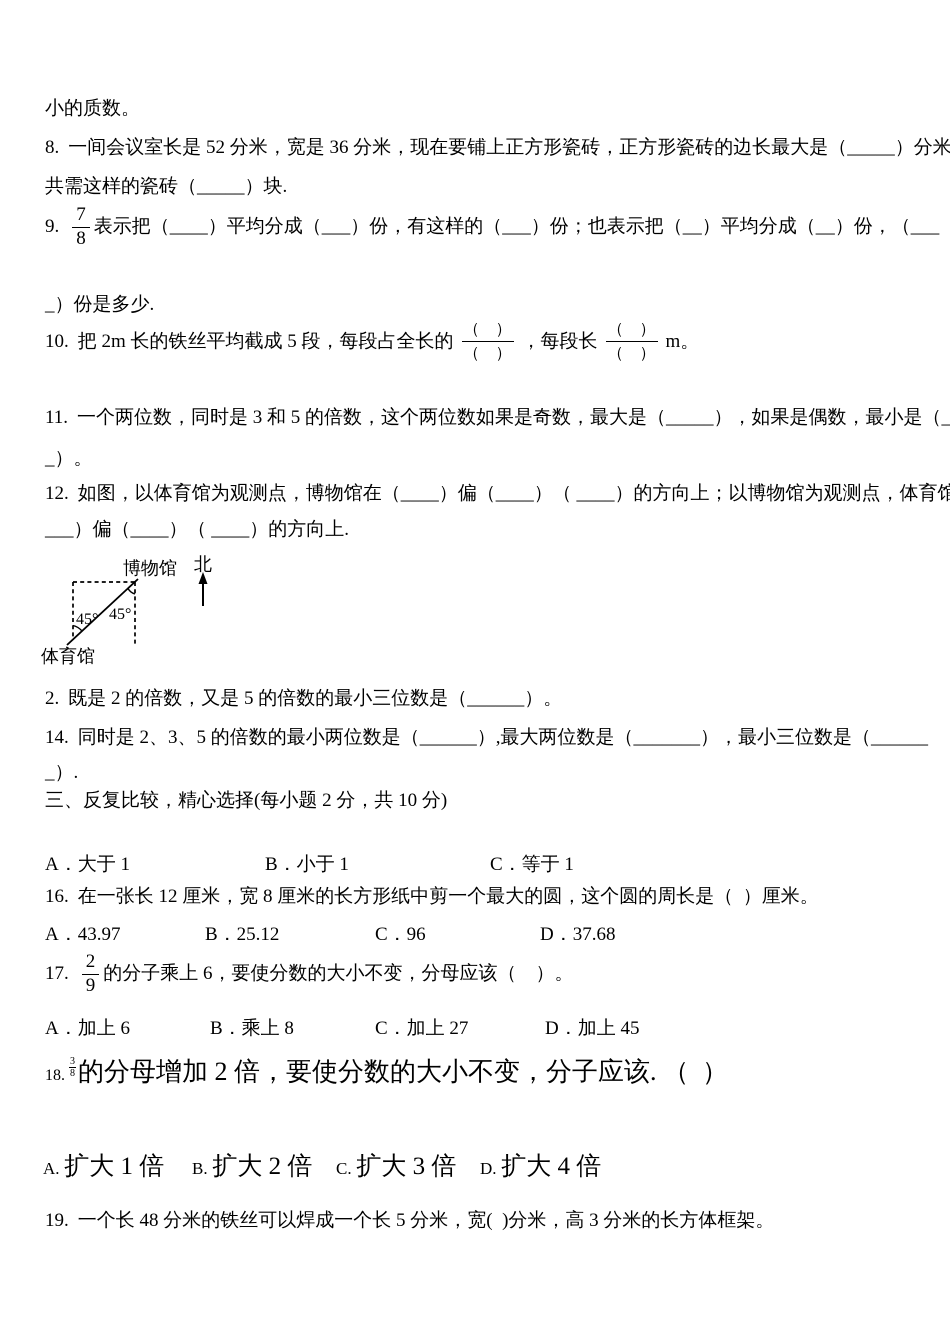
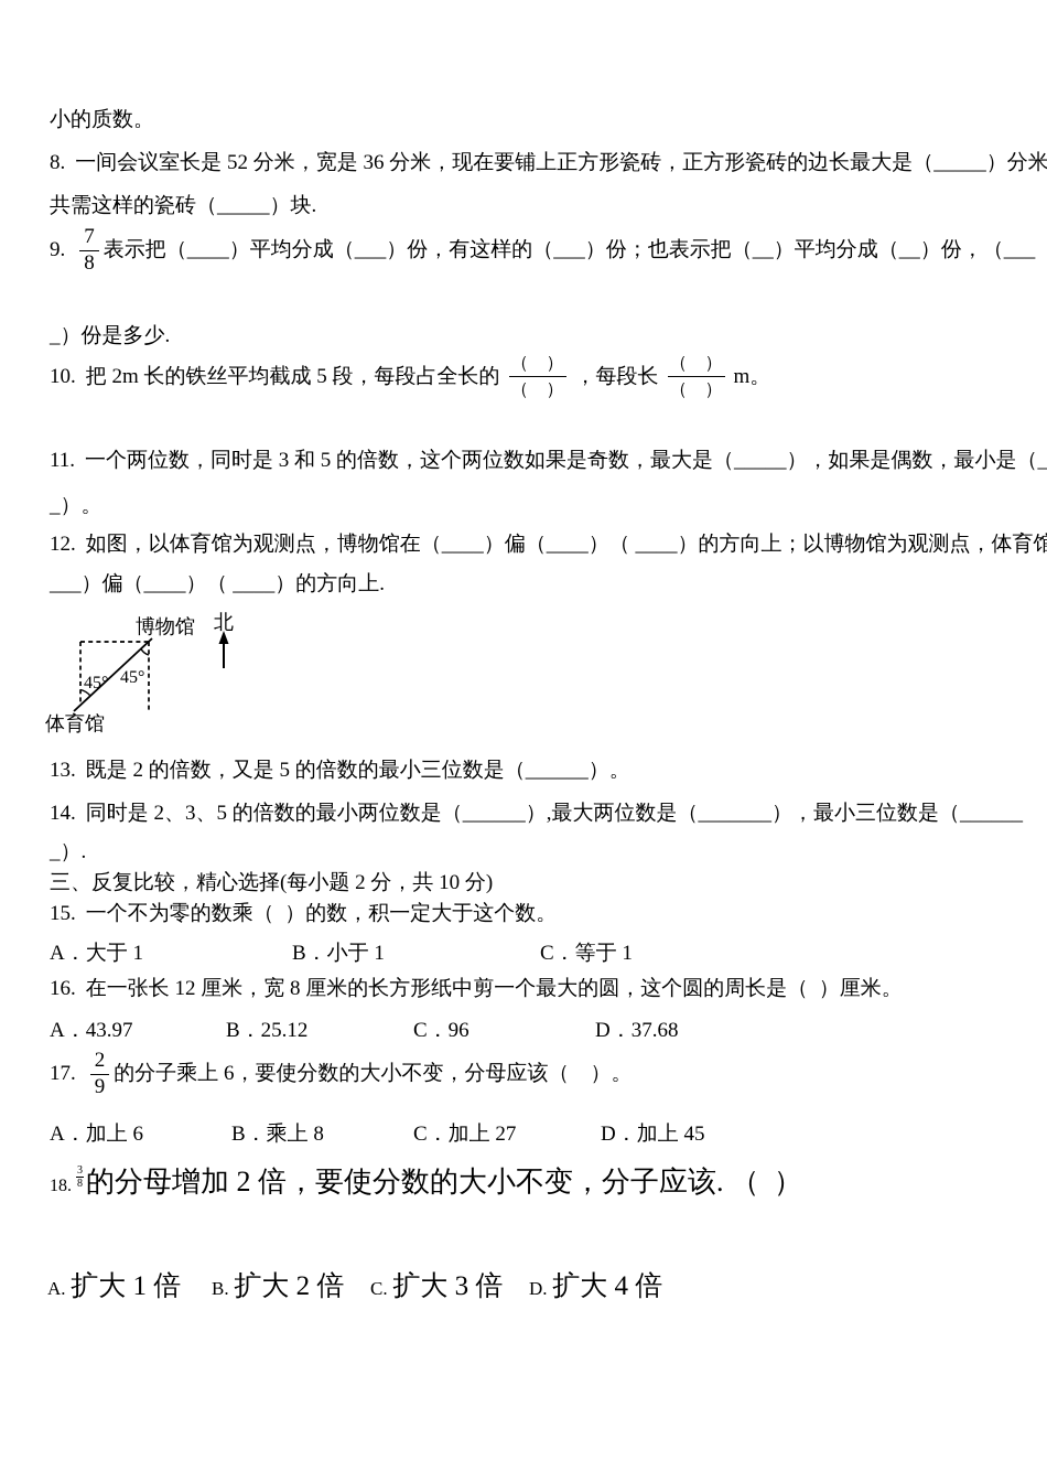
  小的质数。
  8. 一间会议室长是 52 分米，宽是 36 分米，现在要铺上正方形瓷砖，正方形瓷砖的边长最大是（_____）分米
  共需这样的瓷砖（_____）块.
  9.
  7
  8
  表示把（____）平均分成（___）份，有这样的（___）份；也表示把（__）平均分成（__）份，（___
  _）份是多少.
  10.
  把 2m 长的铁丝平均截成 5 段，每段占全长的
  （ ）
  （ ）
  ，每段长
  （ ）
  （ ）
  m。
  11. 一个两位数，同时是 3 和 5 的倍数，这个两位数如果是奇数，最大是（_____），如果是偶数，最小是（_
  _）。
  12. 如图，以体育馆为观测点，博物馆在（____）偏（____）（ ____）的方向上；以博物馆为观测点，体育馆
  ___）偏（____）（ ____）的方向上.
  博物馆
  北
  45°
  45°
  体育馆
- 2. 既是 2 的倍数，又是 5 的倍数的最小三位数是（______）。
+ 13. 既是 2 的倍数，又是 5 的倍数的最小三位数是（______）。
  14. 同时是 2、3、5 的倍数的最小两位数是（______）,最大两位数是（_______），最小三位数是（______
  _）.
  三、反复比较，精心选择(每小题 2 分，共 10 分)
+ 15. 一个不为零的数乘（ ）的数，积一定大于这个数。
  A．大于 1
  B．小于 1
  C．等于 1
  16. 在一张长 12 厘米，宽 8 厘米的长方形纸中剪一个最大的圆，这个圆的周长是（ ）厘米。
  A．43.97
  B．25.12
  C．96
  D．37.68
  17.
  2
  9
  的分子乘上 6，要使分数的大小不变，分母应该（ ）。
  A．加上 6
  B．乘上 8
  C．加上 27
  D．加上 45
  18.
  3
  8
  的分母增加 2 倍，要使分数的大小不变，分子应该. （ ）
  A. 扩大 1 倍
  B. 扩大 2 倍
  C. 扩大 3 倍
  D. 扩大 4 倍
- 19. 一个长 48 分米的铁丝可以焊成一个长 5 分米，宽( )分米，高 3 分米的长方体框架。
